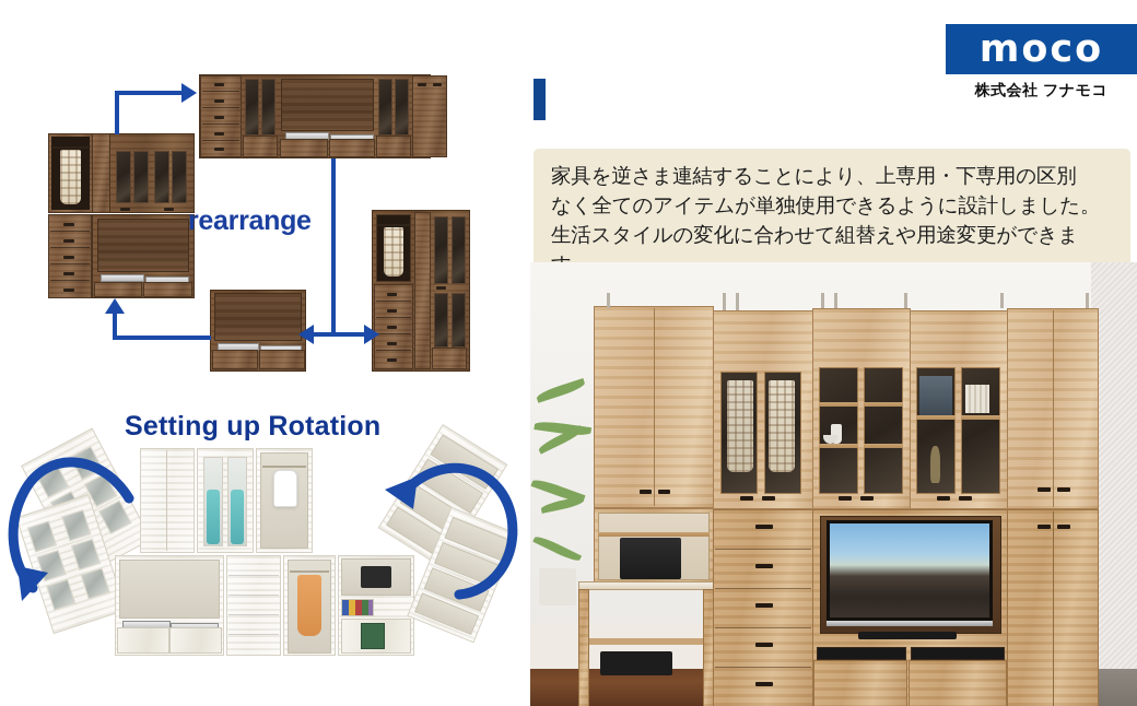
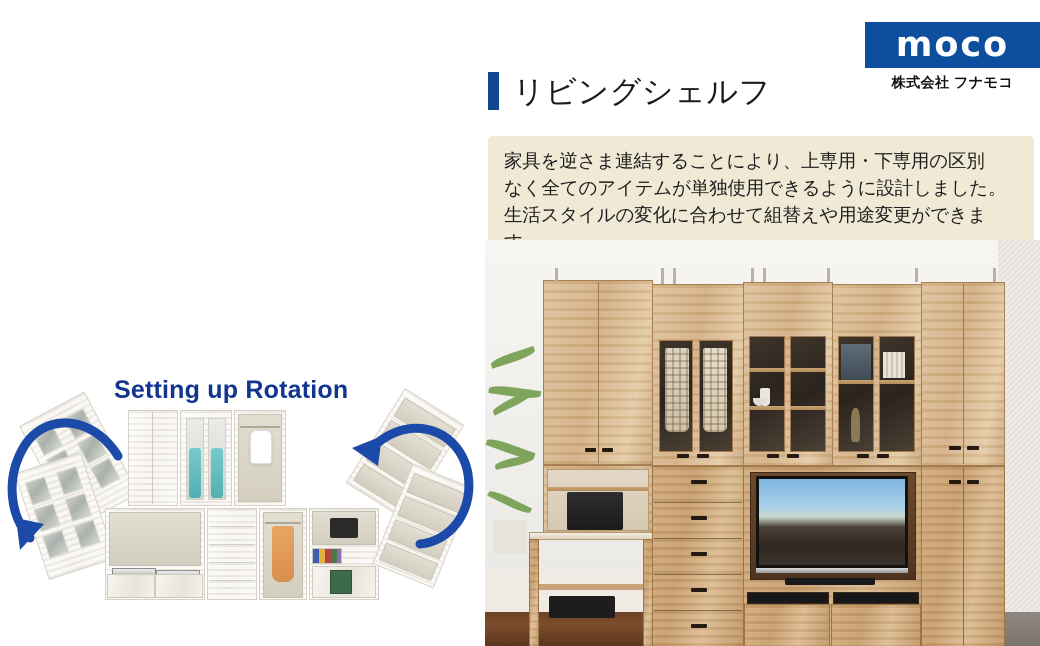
- rearrange
  Setting up Rotation
  moco
  株式会社 フナモコ
+ リビングシェルフ
  家具を逆さま連結することにより、上専用・下専用の区別
  なく全てのアイテムが単独使用できるように設計しました。
  生活スタイルの変化に合わせて組替えや用途変更ができま
